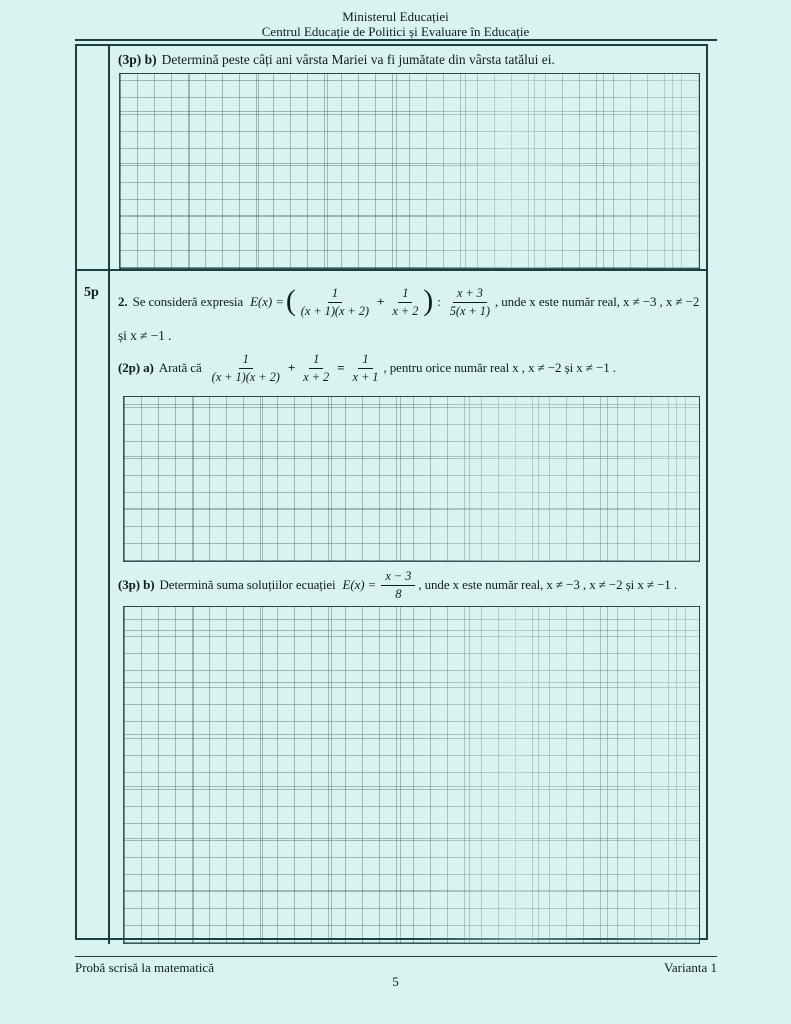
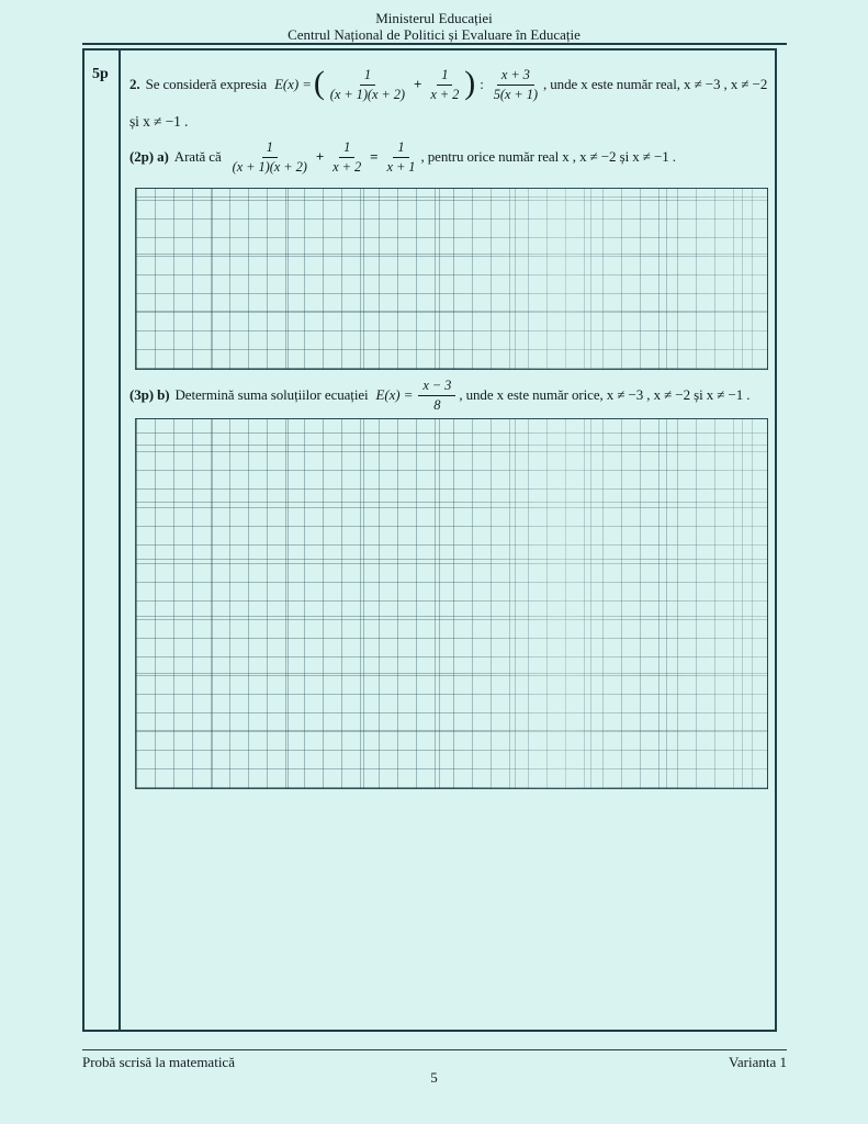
  Ministerul Educației
- Centrul Educație de Politici și Evaluare în Educație
+ Centrul Național de Politici și Evaluare în Educație
- (3p) b) Determină peste câți ani vârsta Mariei va fi jumătate din vârsta tatălui ei.
  5p
  2.
  Se consideră expresia
  E(x) =
  (
  1
  (x + 1)(x + 2)
  +
  1
  x + 2
  )
  :
  x + 3
  5(x + 1)
  , unde x este număr real, x ≠ −3 , x ≠ −2
  și x ≠ −1 .
  (2p) a)
  Arată că
  1
  (x + 1)(x + 2)
  +
  1
  x + 2
  =
  1
  x + 1
  , pentru orice număr real x , x ≠ −2 și x ≠ −1 .
  (3p) b)
  Determină suma soluțiilor ecuației
  E(x) =
  x − 3
  8
- , unde x este număr real, x ≠ −3 , x ≠ −2 și x ≠ −1 .
+ , unde x este număr orice, x ≠ −3 , x ≠ −2 și x ≠ −1 .
  Probă scrisă la matematică
  Varianta 1
  5
